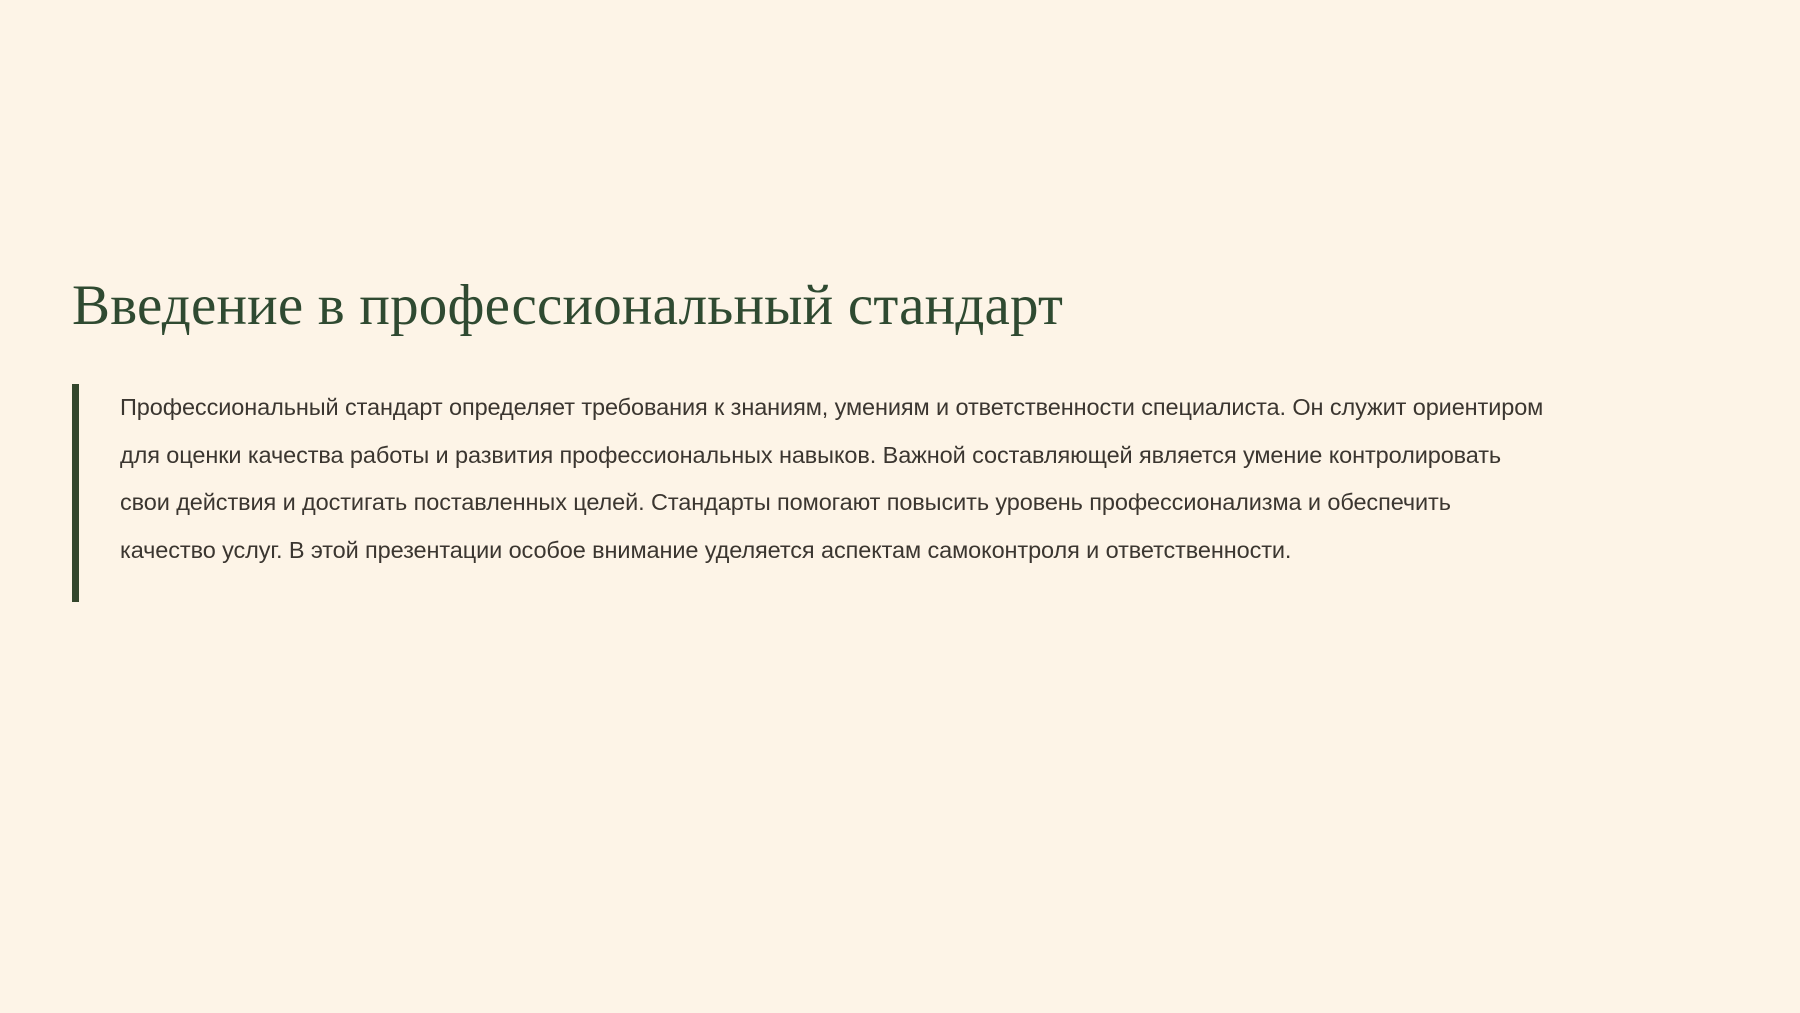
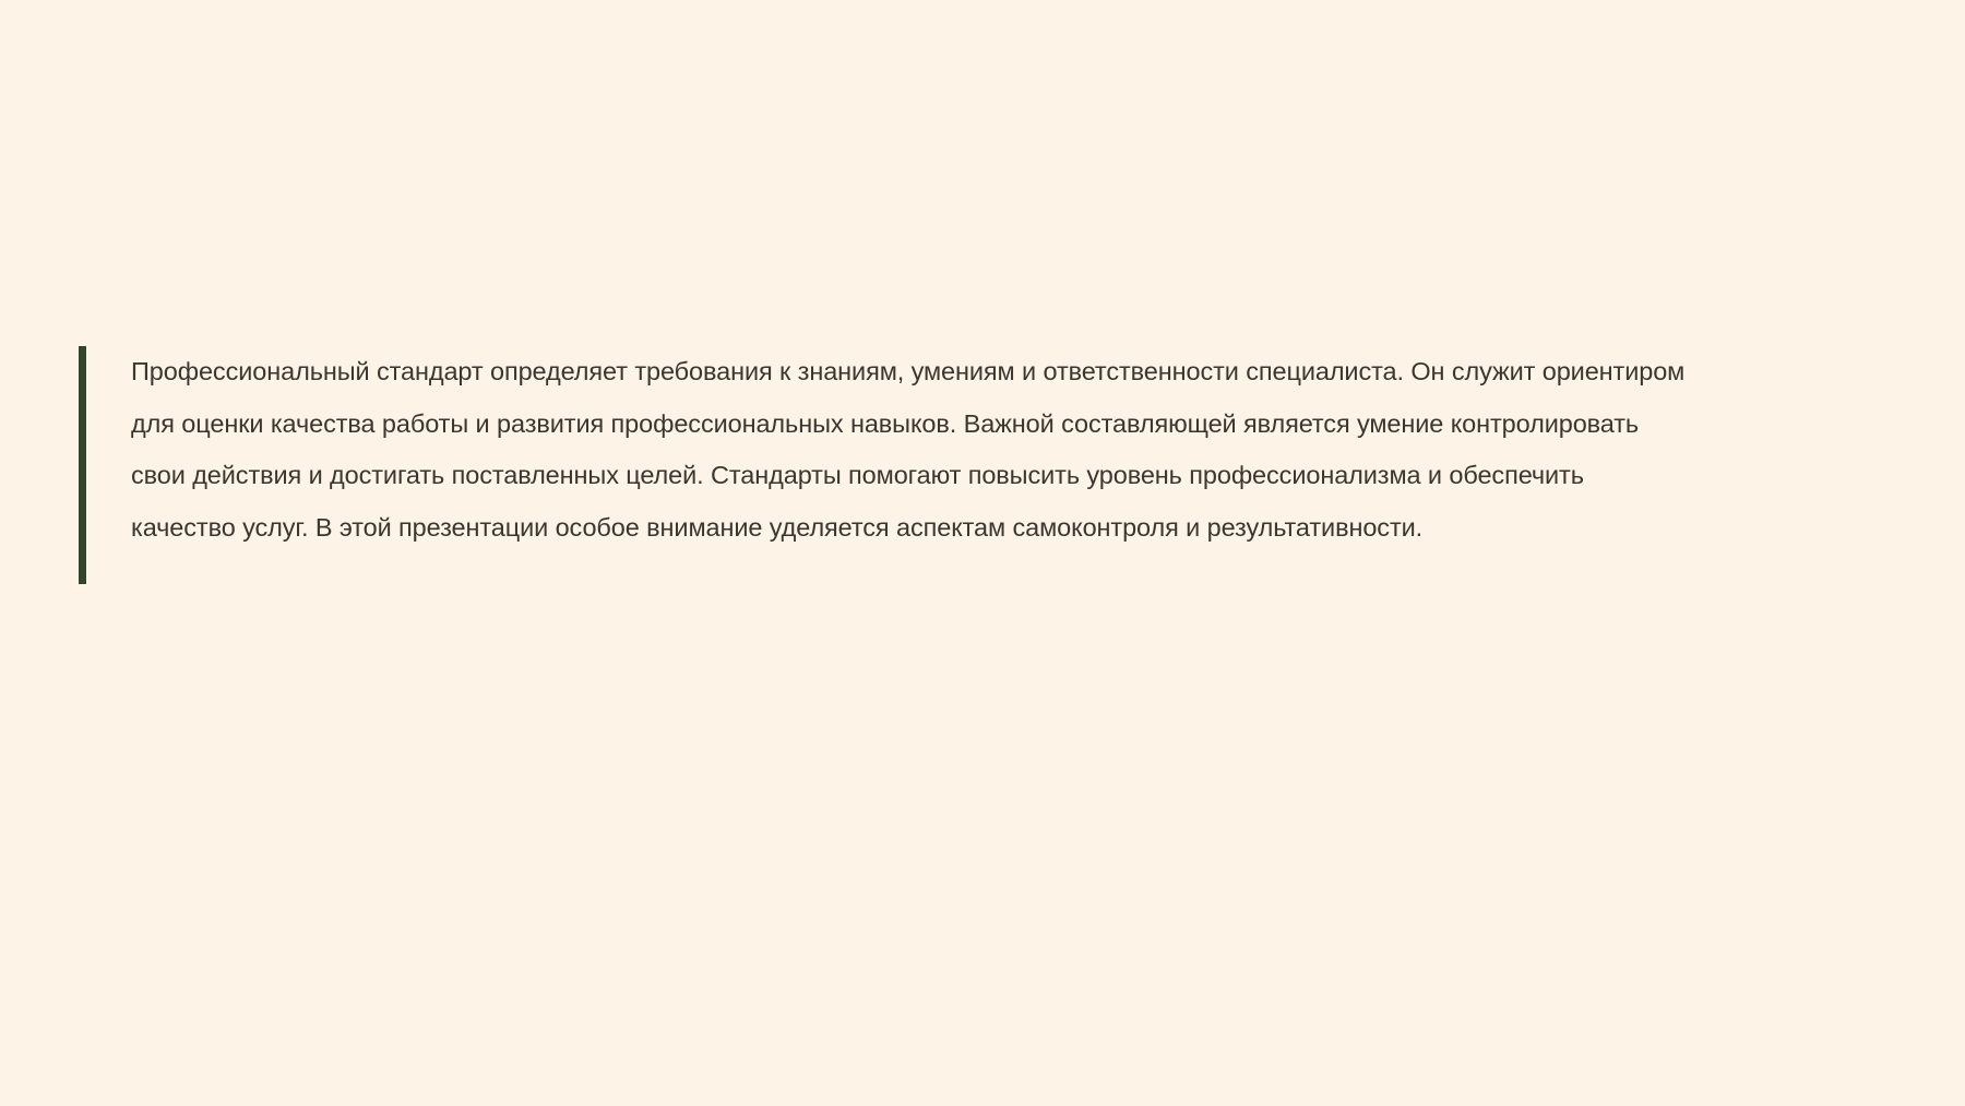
- Введение в профессиональный стандарт
- Профессиональный стандарт определяет требования к знаниям, умениям и ответственности специалиста. Он служит ориентиром для оценки качества работы и развития профессиональных навыков. Важной составляющей является умение контролировать свои действия и достигать поставленных целей. Стандарты помогают повысить уровень профессионализма и обеспечить качество услуг. В этой презентации особое внимание уделяется аспектам самоконтроля и ответственности.
+ Профессиональный стандарт определяет требования к знаниям, умениям и ответственности специалиста. Он служит ориентиром для оценки качества работы и развития профессиональных навыков. Важной составляющей является умение контролировать свои действия и достигать поставленных целей. Стандарты помогают повысить уровень профессионализма и обеспечить качество услуг. В этой презентации особое внимание уделяется аспектам самоконтроля и результативности.
